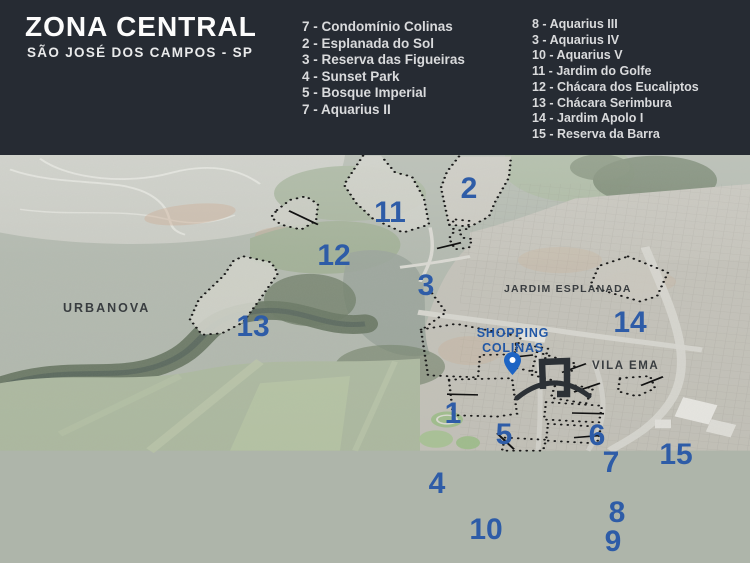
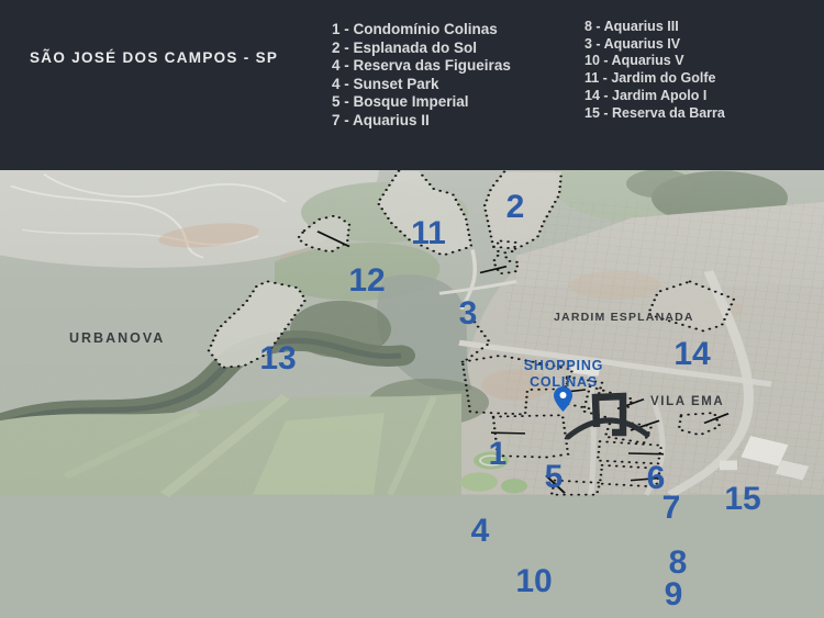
- ZONA CENTRAL
  SÃO JOSÉ DOS CAMPOS - SP
- 7 - Condomínio Colinas
+ 1 - Condomínio Colinas
  2 - Esplanada do Sol
- 3 - Reserva das Figueiras
+ 4 - Reserva das Figueiras
  4 - Sunset Park
  5 - Bosque Imperial
  7 - Aquarius II
  8 - Aquarius III
  3 - Aquarius IV
  10 - Aquarius V
  11 - Jardim do Golfe
- 12 - Chácara dos Eucaliptos
- 13 - Chácara Serimbura
  14 - Jardim Apolo I
  15 - Reserva da Barra
  URBANOVA
  JARDIM ESPLANADA
  VILA EMA
  SHOPPING
  COLINAS
  1
  2
  3
  4
  5
  6
  7
  8
  9
  10
  11
  12
  13
  14
  15
